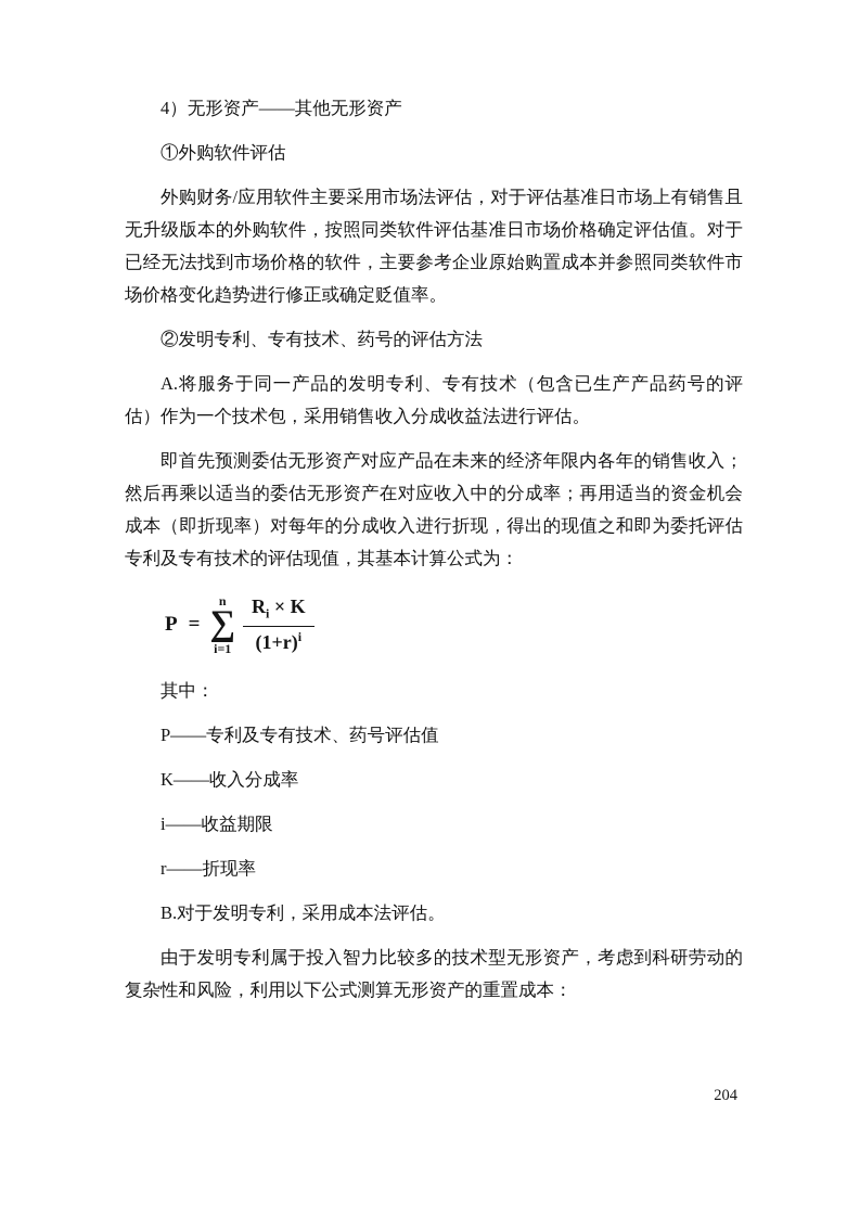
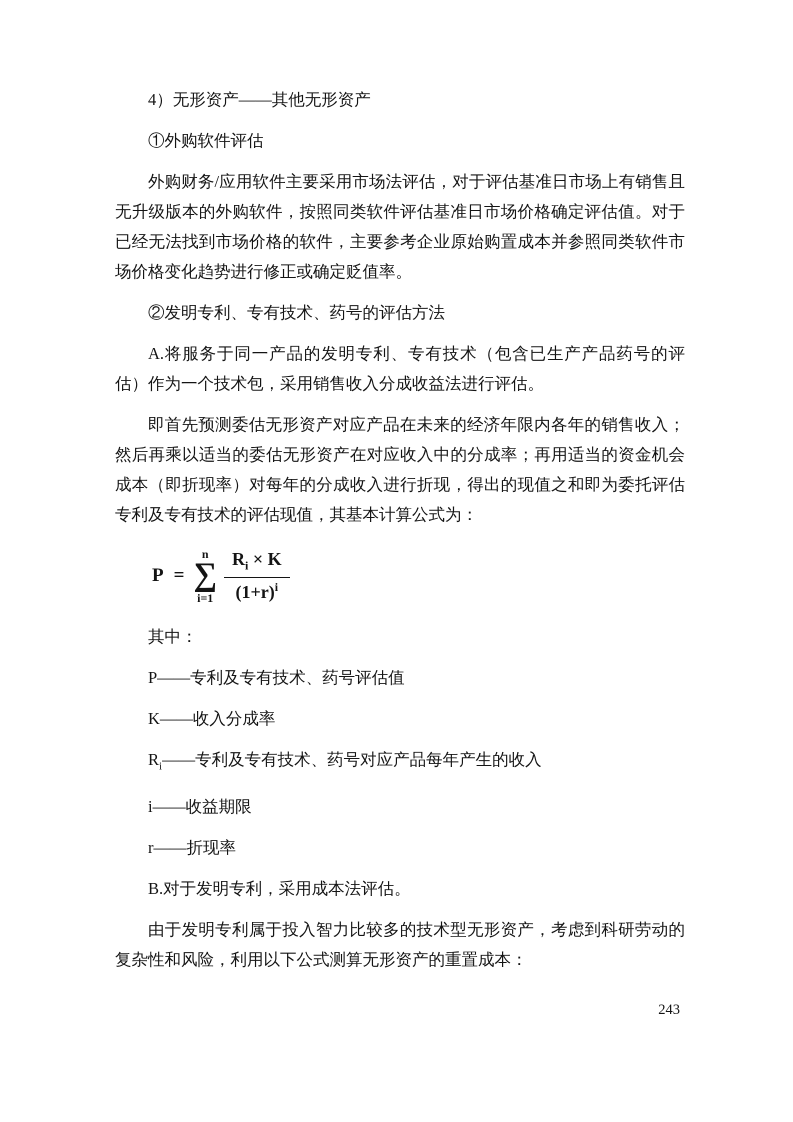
  4）无形资产——其他无形资产
  ①外购软件评估
  外购财务/应用软件主要采用市场法评估，对于评估基准日市场上有销售且无升级版本的外购软件，按照同类软件评估基准日市场价格确定评估值。对于已经无法找到市场价格的软件，主要参考企业原始购置成本并参照同类软件市场价格变化趋势进行修正或确定贬值率。
  ②发明专利、专有技术、药号的评估方法
  A.将服务于同一产品的发明专利、专有技术（包含已生产产品药号的评估）作为一个技术包，采用销售收入分成收益法进行评估。
  即首先预测委估无形资产对应产品在未来的经济年限内各年的销售收入；然后再乘以适当的委估无形资产在对应收入中的分成率；再用适当的资金机会成本（即折现率）对每年的分成收入进行折现，得出的现值之和即为委托评估专利及专有技术的评估现值，其基本计算公式为：
  P
  =
  n
  ∑
  i=1
  Ri × K
  (1+r)i
  其中：
  P——专利及专有技术、药号评估值
  K——收入分成率
+ Ri——专利及专有技术、药号对应产品每年产生的收入
  i——收益期限
  r——折现率
  B.对于发明专利，采用成本法评估。
  由于发明专利属于投入智力比较多的技术型无形资产，考虑到科研劳动的复杂性和风险，利用以下公式测算无形资产的重置成本：
- 204
+ 243
